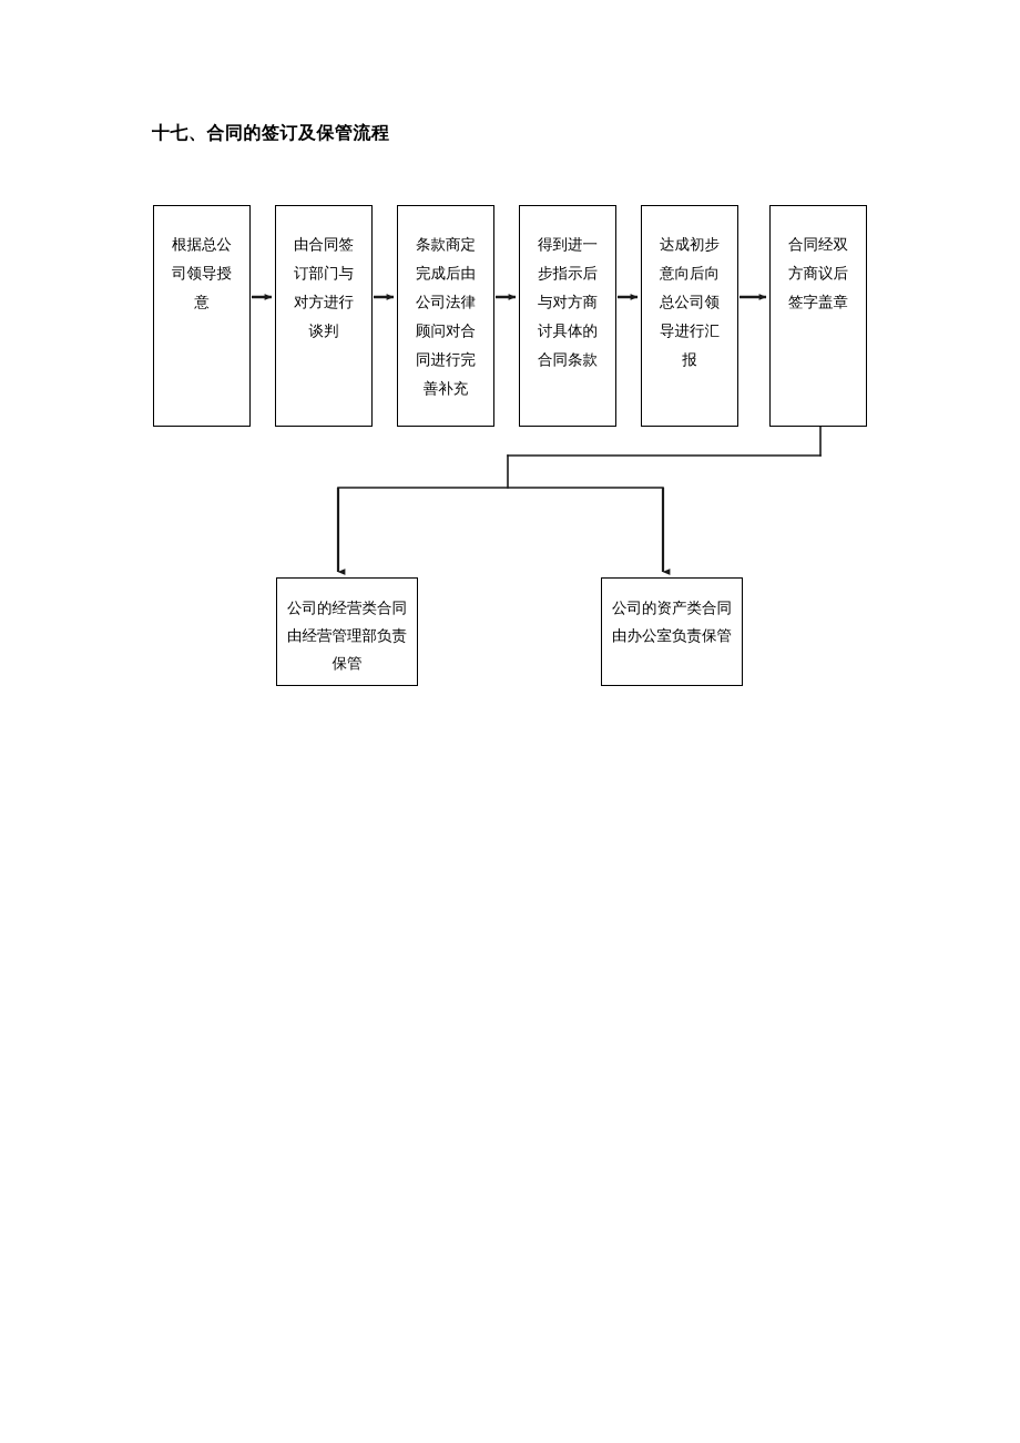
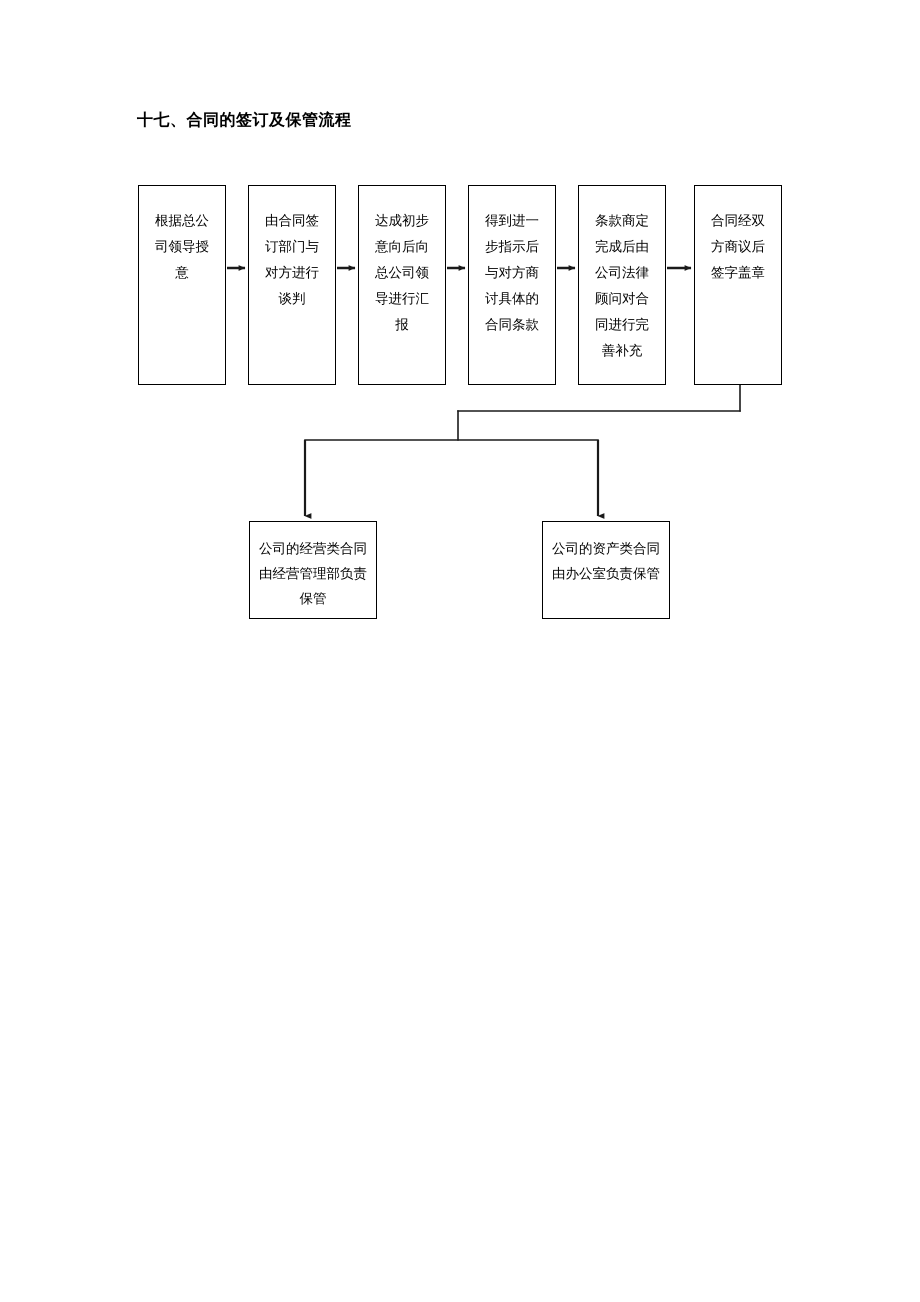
  十七、合同的签订及保管流程
  根据总公司领导授意
  由合同签订部门与对方进行谈判
- 条款商定完成后由公司法律顾问对合同进行完善补充
+ 达成初步意向后向总公司领导进行汇报
  得到进一步指示后与对方商讨具体的合同条款
- 达成初步意向后向总公司领导进行汇报
+ 条款商定完成后由公司法律顾问对合同进行完善补充
  合同经双方商议后签字盖章
  公司的经营类合同由经营管理部负责保管
  公司的资产类合同由办公室负责保管
